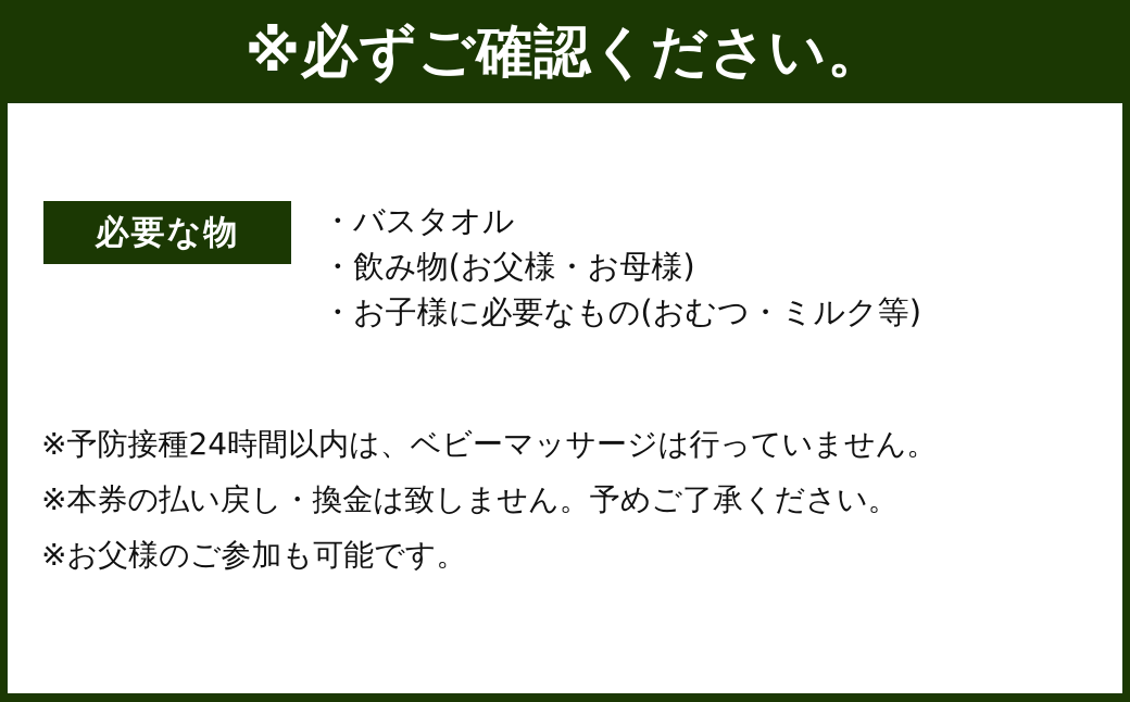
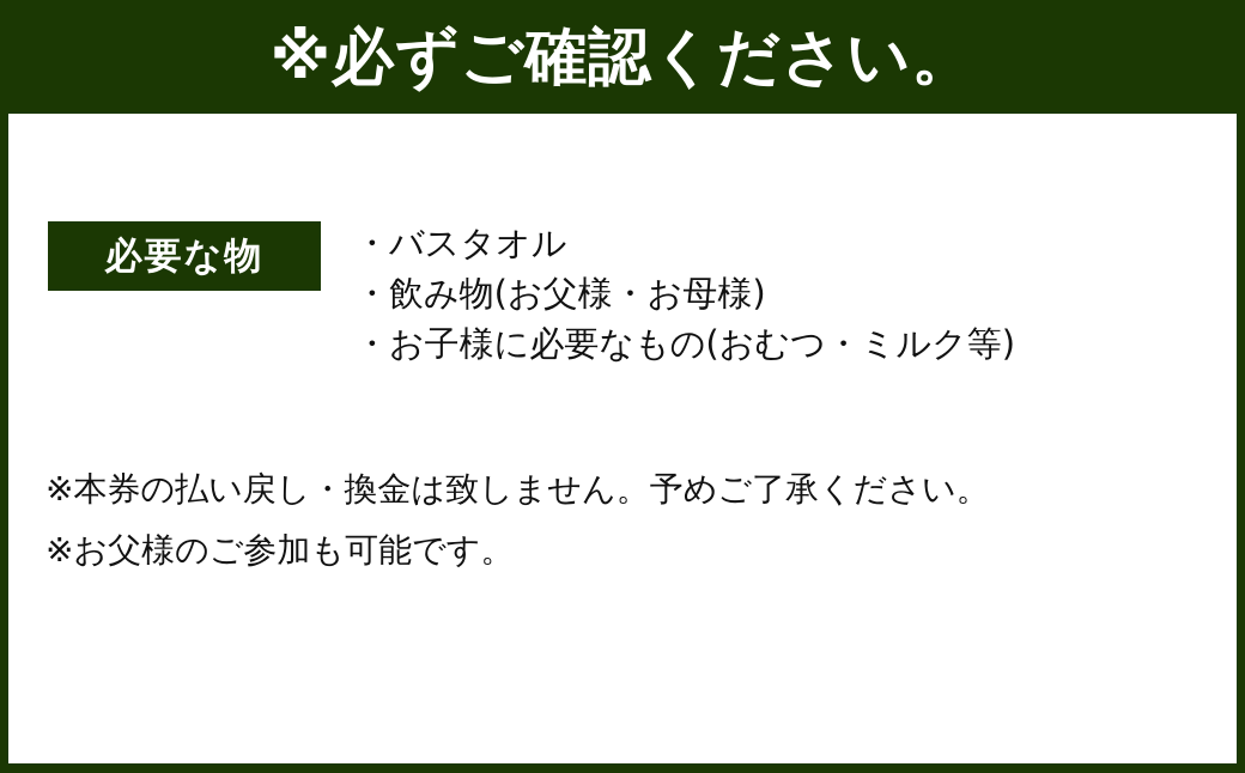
  ※必ずご確認ください。
  必要な物
  ・バスタオル
  ・飲み物(お父様・お母様)
  ・お子様に必要なもの(おむつ・ミルク等)
- ※予防接種24時間以内は、ベビーマッサージは行っていません。
  ※本券の払い戻し・換金は致しません。予めご了承ください。
  ※お父様のご参加も可能です。
